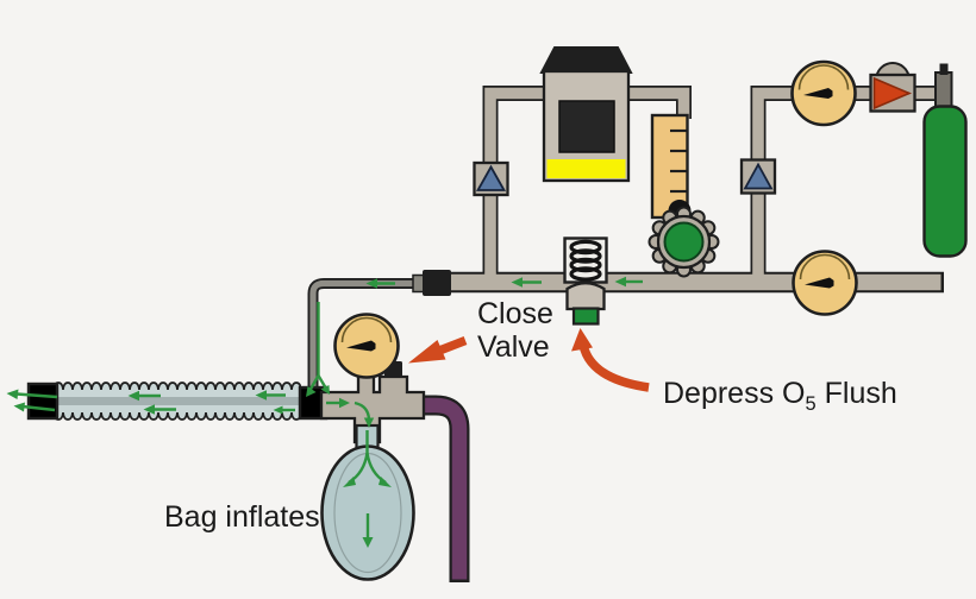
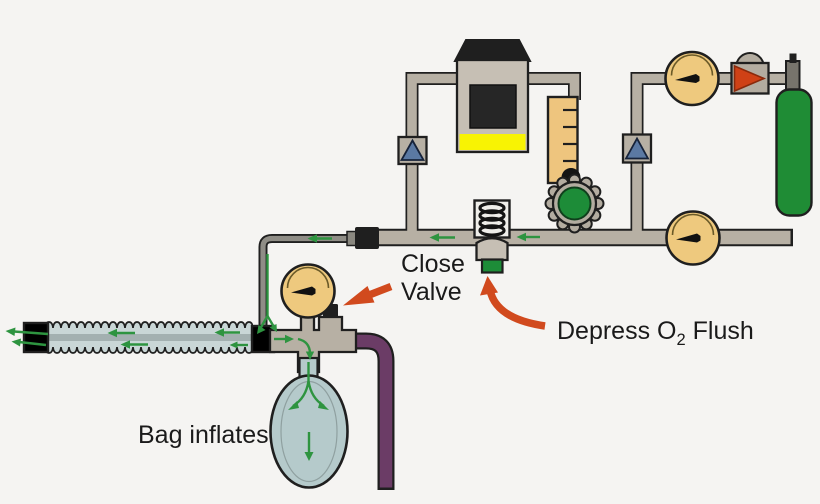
  Close
  Valve
- Depress O5 Flush
+ Depress O2 Flush
  Bag inflates
